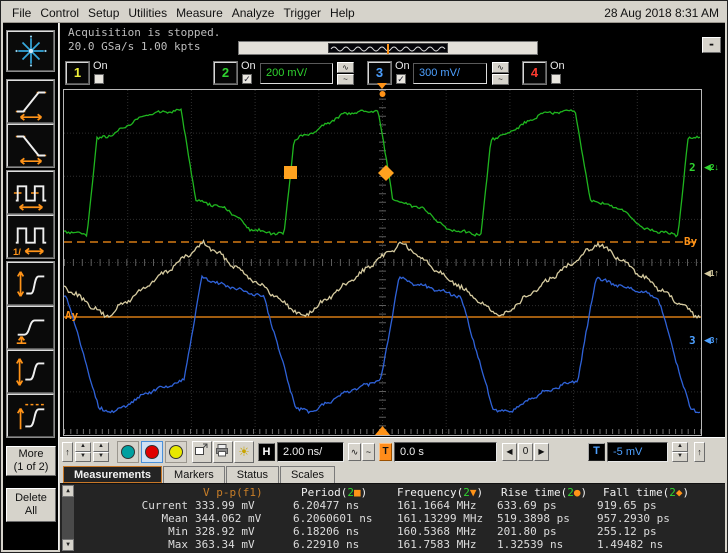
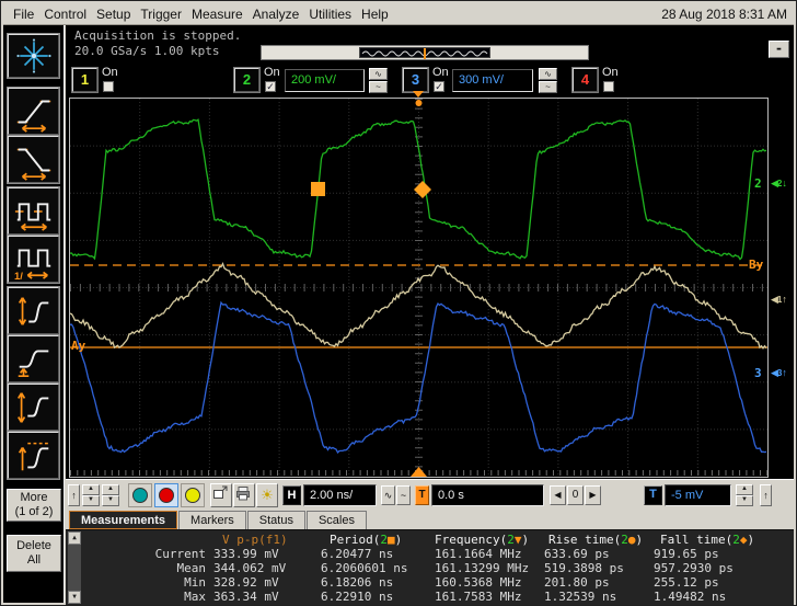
  File
  Control
  Setup
- Utilities
+ Trigger
  Measure
  Analyze
- Trigger
+ Utilities
  Help
  28 Aug 2018 8:31 AM
  1/
  More
  (1 of 2)
  Delete
  All
  Acquisition is stopped.
  20.0 GSa/s 1.00 kpts
  -
  1
  On
  2
  On
  ✓
  200 mV/
  ∿
  ~
  3
  On
  ✓
  300 mV/
  ∿
  ~
  4
  On
  2
  ◀2↓
  By
  ◀1↑
  Ay
  3
  ◀3↑
  ↑
  ☀
  H
  2.00 ns/
  ∿
  ~
  T
  0.0 s
  ◀
  0
  ▶
  T
  -5 mV
  ↑
  Measurements
  Markers
  Status
  Scales
  V p-p(f1)
  Period(2■)
  Frequency(2▼)
  Rise time(2●)
  Fall time(2◆)
  Current
  333.99 mV
  6.20477 ns
  161.1664 MHz
  633.69 ps
  919.65 ps
  Mean
  344.062 mV
  6.2060601 ns
  161.13299 MHz
  519.3898 ps
  957.2930 ps
  Min
  328.92 mV
  6.18206 ns
  160.5368 MHz
  201.80 ps
  255.12 ps
  Max
  363.34 mV
  6.22910 ns
  161.7583 MHz
  1.32539 ns
  1.49482 ns
